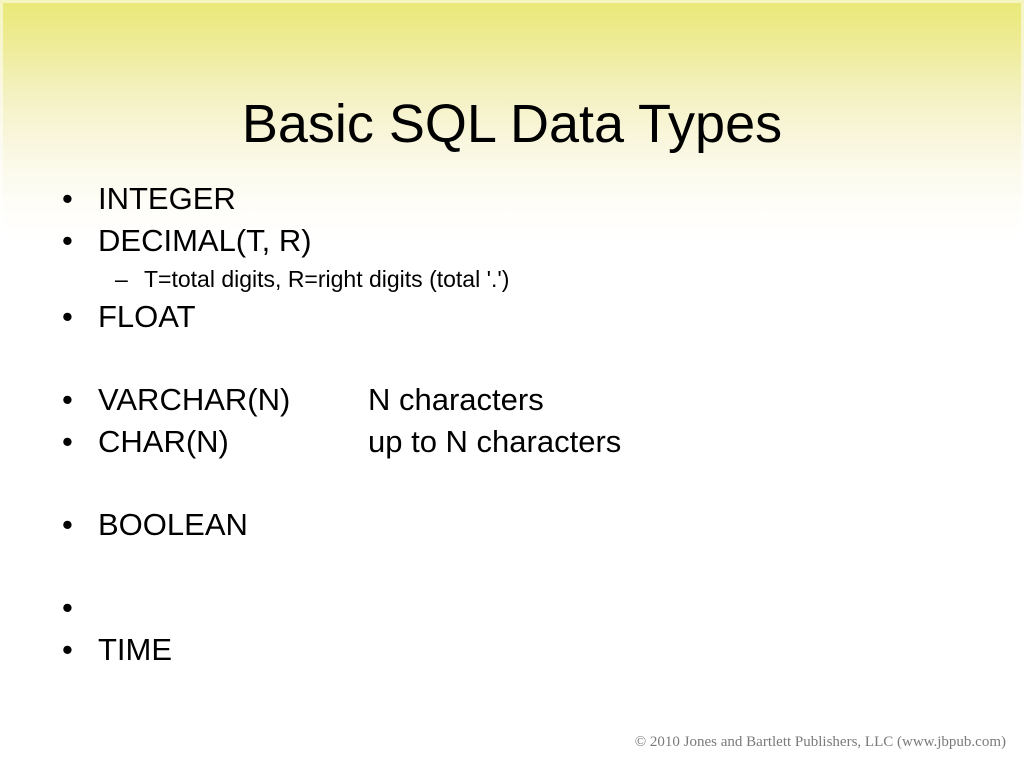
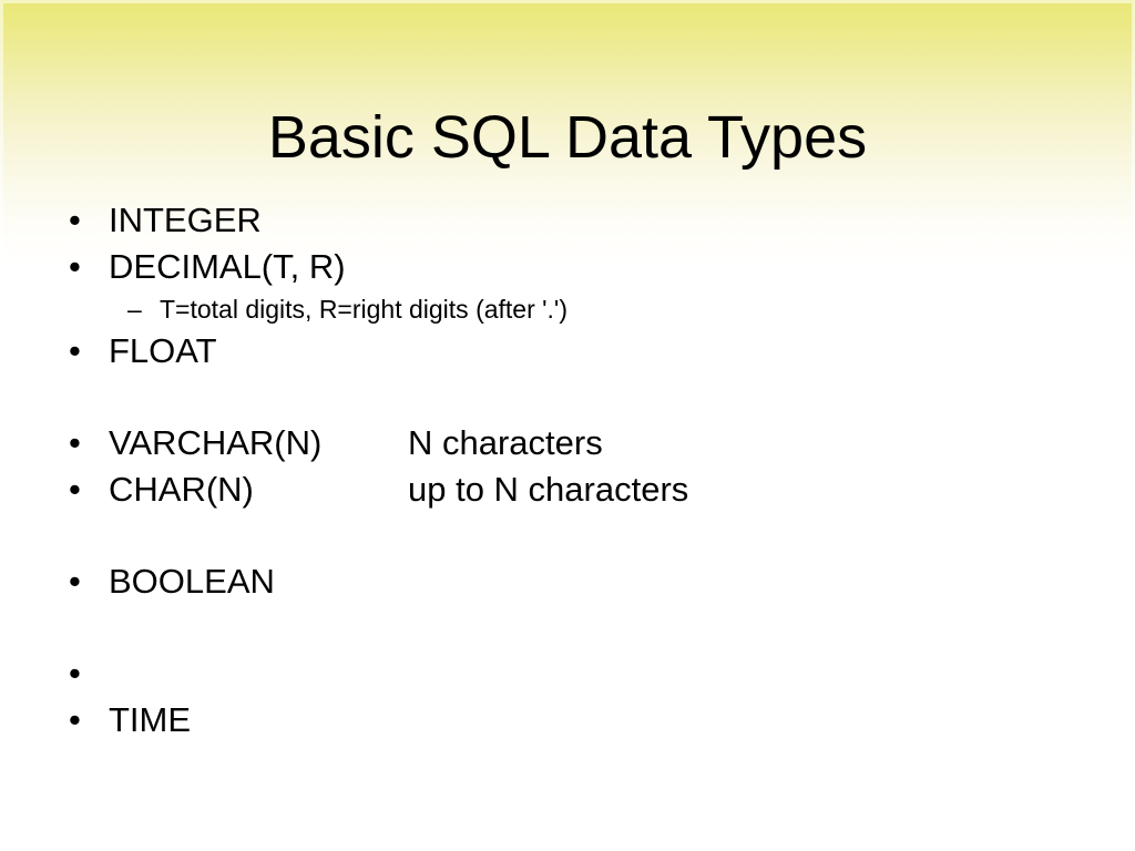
  Basic SQL Data Types
  •
  INTEGER
  •
  DECIMAL(T, R)
  –
- T=total digits, R=right digits (total '.')
+ T=total digits, R=right digits (after '.')
  •
  FLOAT
  •
  VARCHAR(N)
  N characters
  •
  CHAR(N)
  up to N characters
  •
  BOOLEAN
  •
  •
  TIME
- © 2010 Jones and Bartlett Publishers, LLC (www.jbpub.com)
